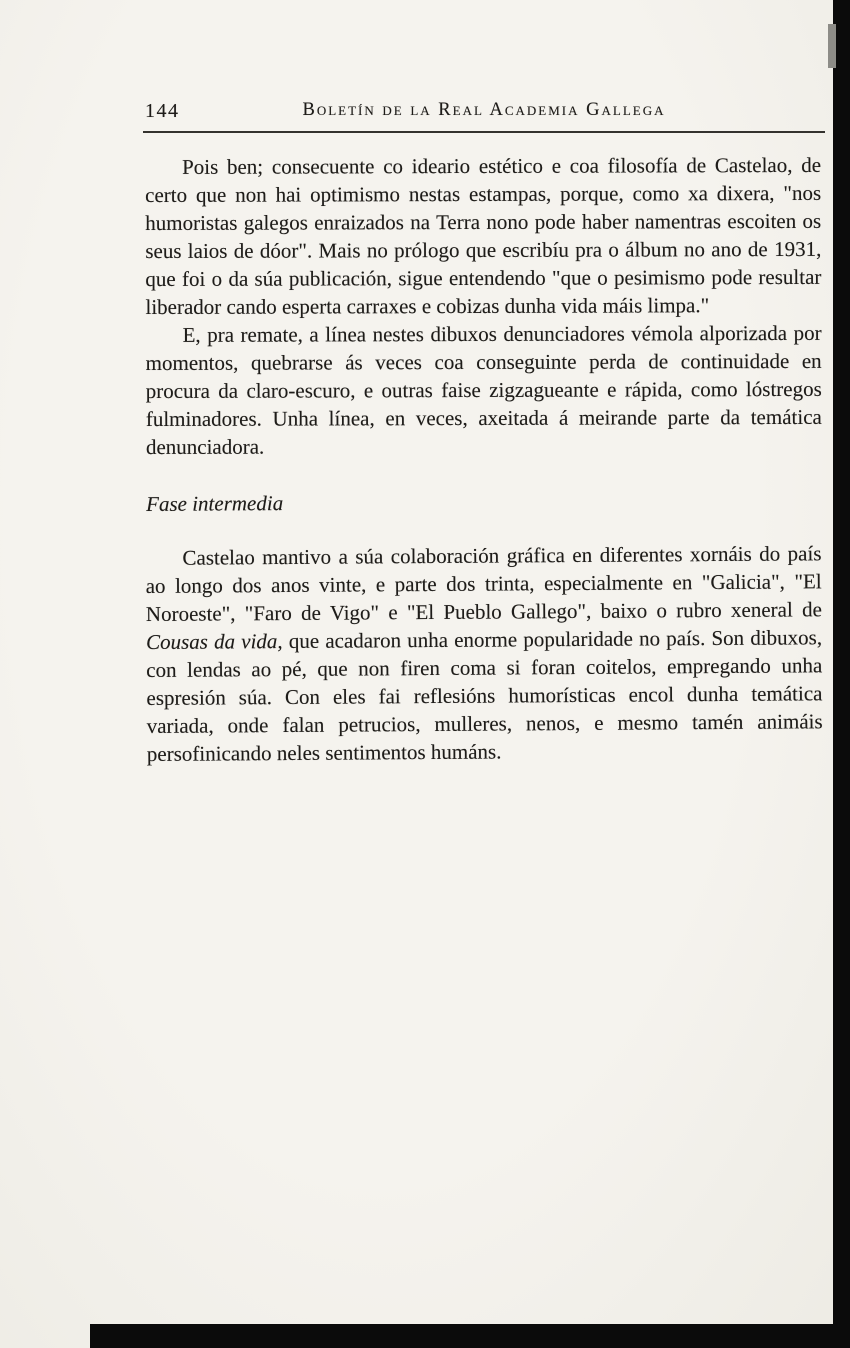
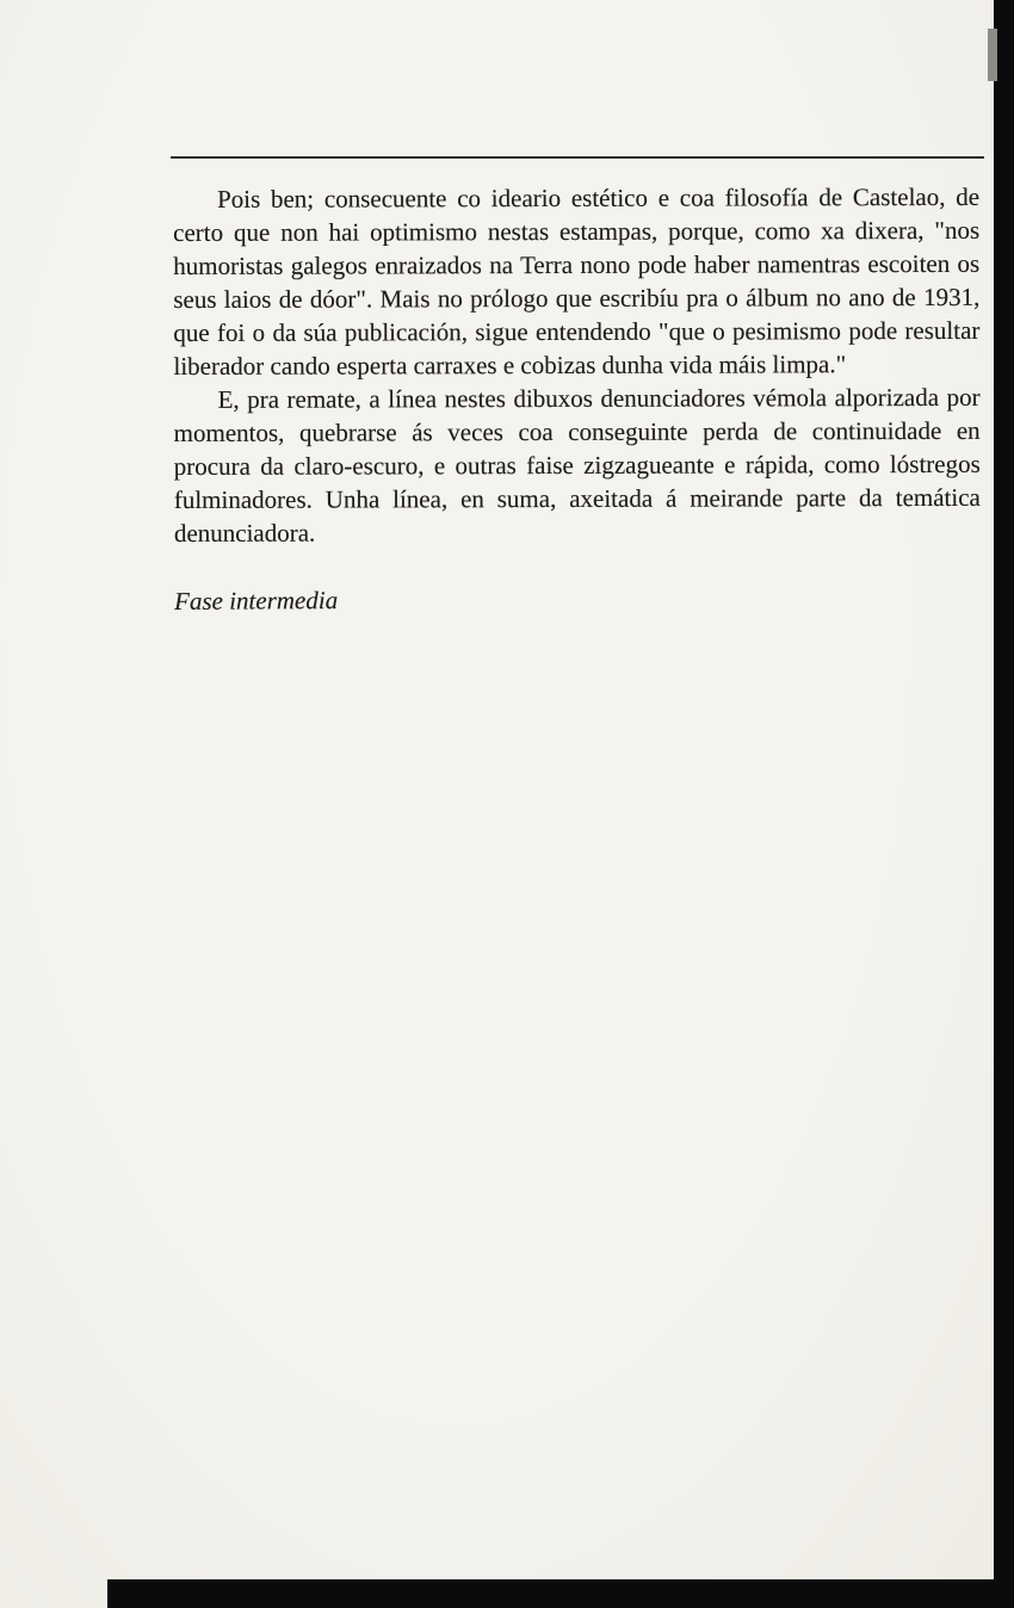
- 144
- Boletín de la Real Academia Gallega
  Pois ben; consecuente co ideario estético e coa filosofía de Castelao, de certo que non hai optimismo nestas estampas, porque, como xa dixera, "nos humoristas galegos enraizados na Terra nono pode haber namentras escoiten os seus laios de dóor". Mais no prólogo que escribíu pra o álbum no ano de 1931, que foi o da súa publicación, sigue entendendo "que o pesimismo pode resultar liberador cando esperta carraxes e cobizas dunha vida máis limpa."
- E, pra remate, a línea nestes dibuxos denunciadores vémola alporizada por momentos, quebrarse ás veces coa conseguinte perda de continuidade en procura da claro-escuro, e outras faise zigzagueante e rápida, como lóstregos fulminadores. Unha línea, en veces, axeitada á meirande parte da temática denunciadora.
+ E, pra remate, a línea nestes dibuxos denunciadores vémola alporizada por momentos, quebrarse ás veces coa conseguinte perda de continuidade en procura da claro-escuro, e outras faise zigzagueante e rápida, como lóstregos fulminadores. Unha línea, en suma, axeitada á meirande parte da temática denunciadora.
  Fase intermedia
- Castelao mantivo a súa colaboración gráfica en diferentes xornáis do país ao longo dos anos vinte, e parte dos trinta, especialmente en "Galicia", "El Noroeste", "Faro de Vigo" e "El Pueblo Gallego", baixo o rubro xeneral de Cousas da vida, que acadaron unha enorme popularidade no país. Son dibuxos, con lendas ao pé, que non firen coma si foran coitelos, empregando unha espresión súa. Con eles fai reflesións humorísticas encol dunha temática variada, onde falan petrucios, mulleres, nenos, e mesmo tamén animáis persofinicando neles sentimentos humáns.
